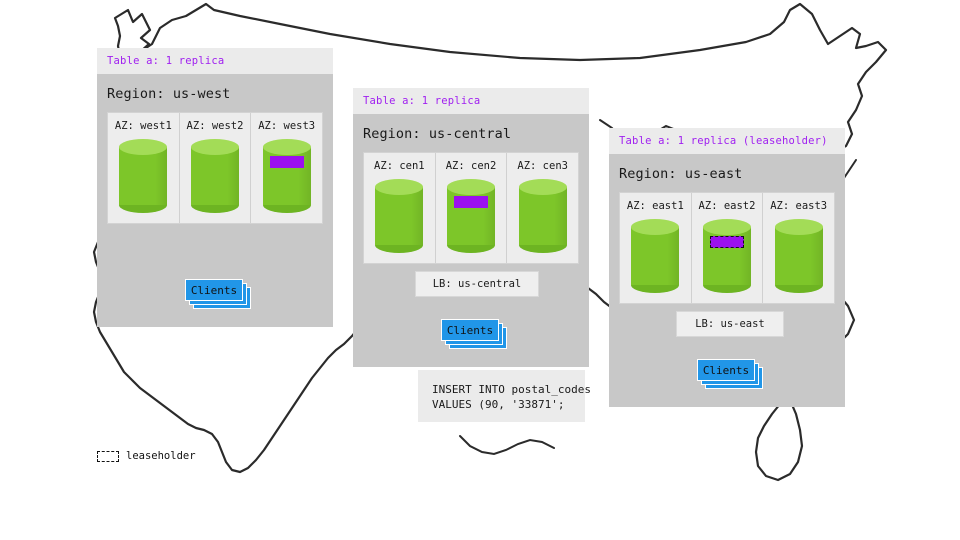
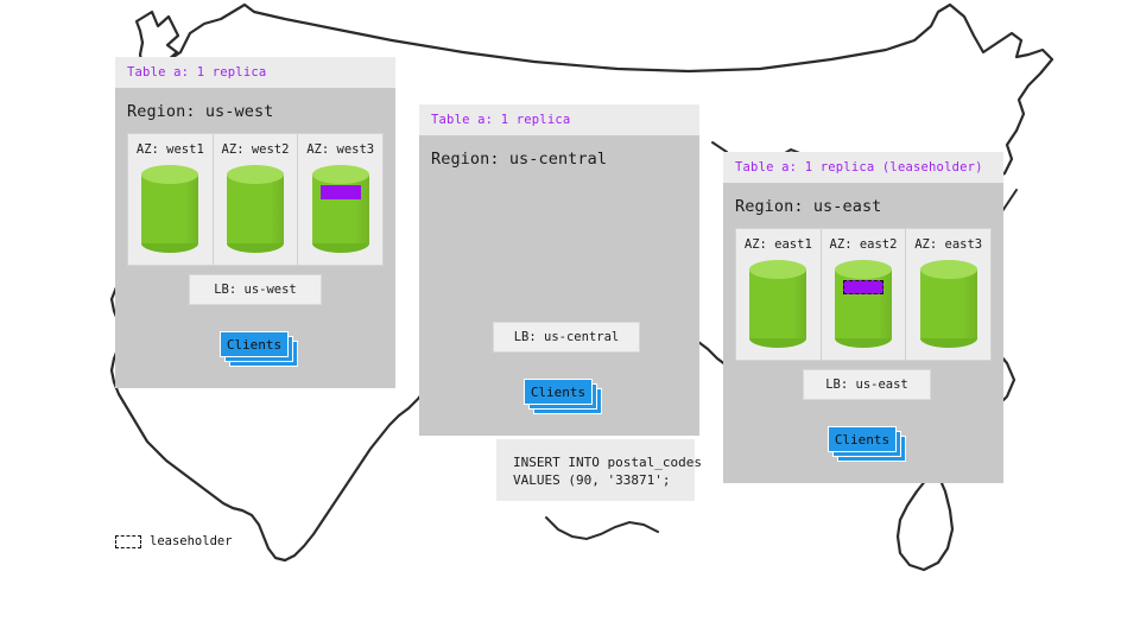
  Table a: 1 replica
  Region: us-west
  AZ: west1
  AZ: west2
  AZ: west3
+ LB: us-west
  Clients
  Table a: 1 replica
  Region: us-central
- AZ: cen1
- AZ: cen2
- AZ: cen3
  LB: us-central
  Clients
  INSERT INTO postal_codes
  VALUES (90, '33871';
  Table a: 1 replica (leaseholder)
  Region: us-east
  AZ: east1
  AZ: east2
  AZ: east3
  LB: us-east
  Clients
  leaseholder
